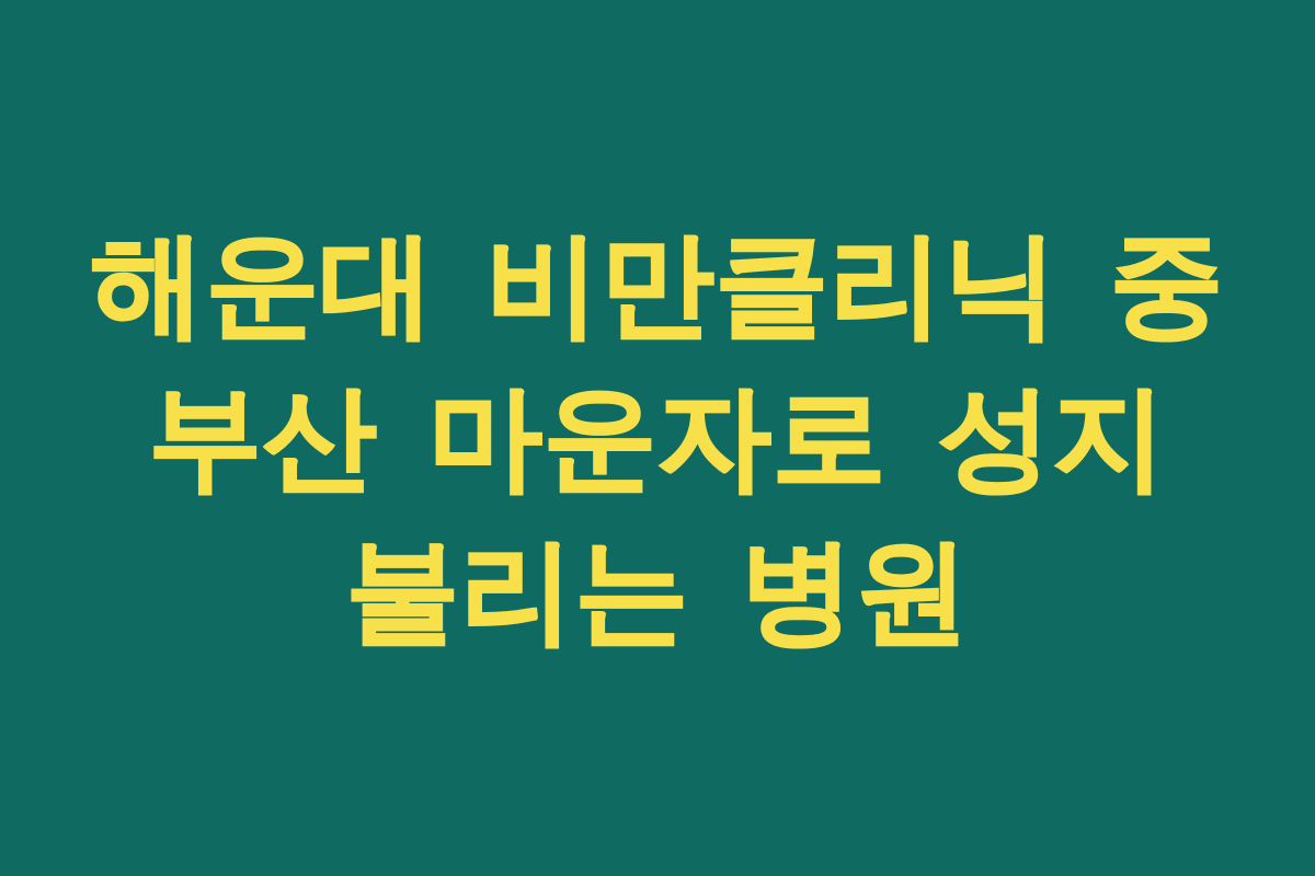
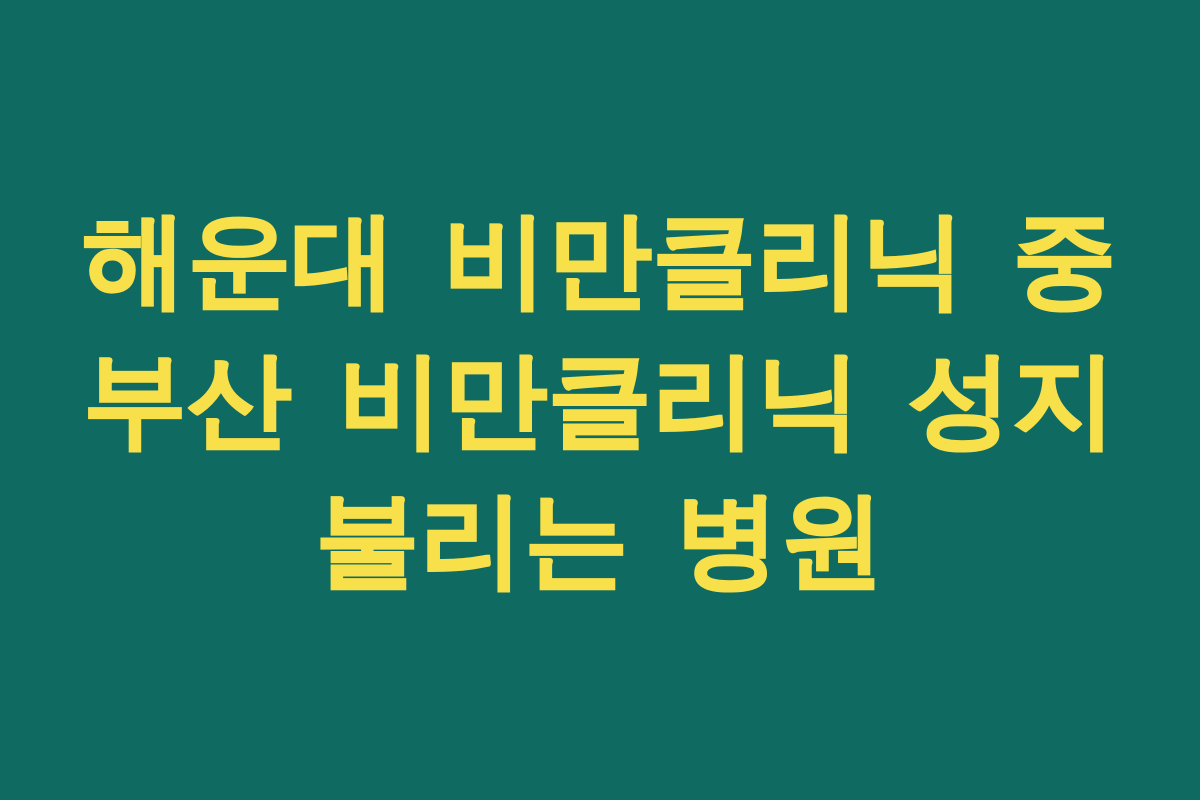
- 해운대 비만클리닉 중 부산 마운자로 성지 불리는 병원
+ 해운대 비만클리닉 중 부산 비만클리닉 성지 불리는 병원
